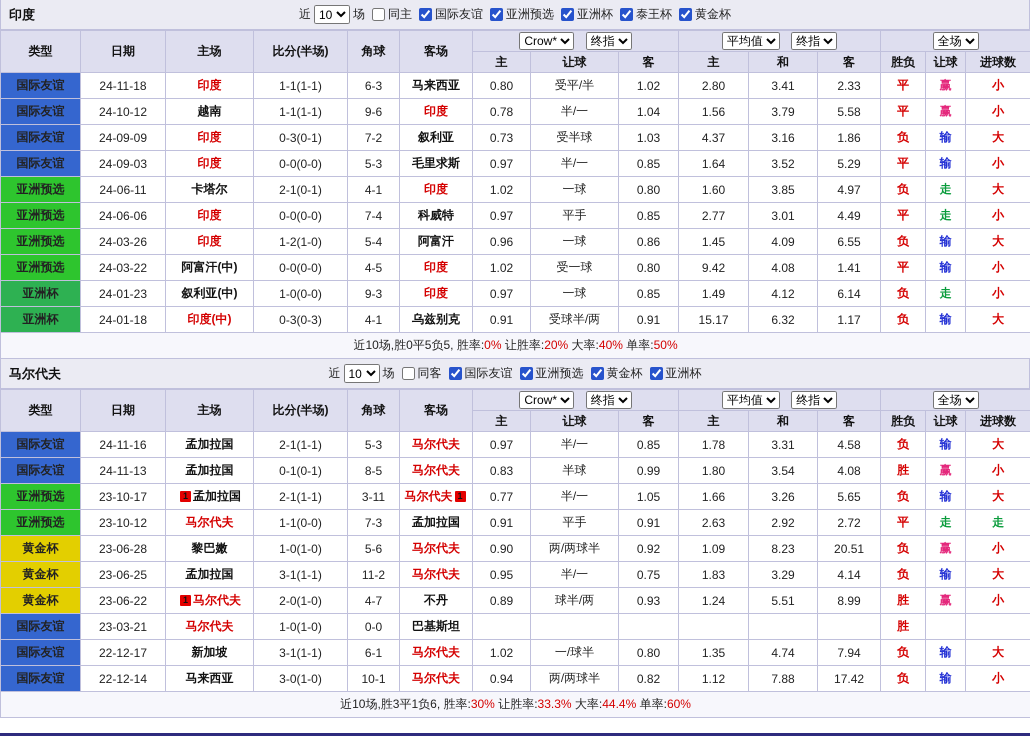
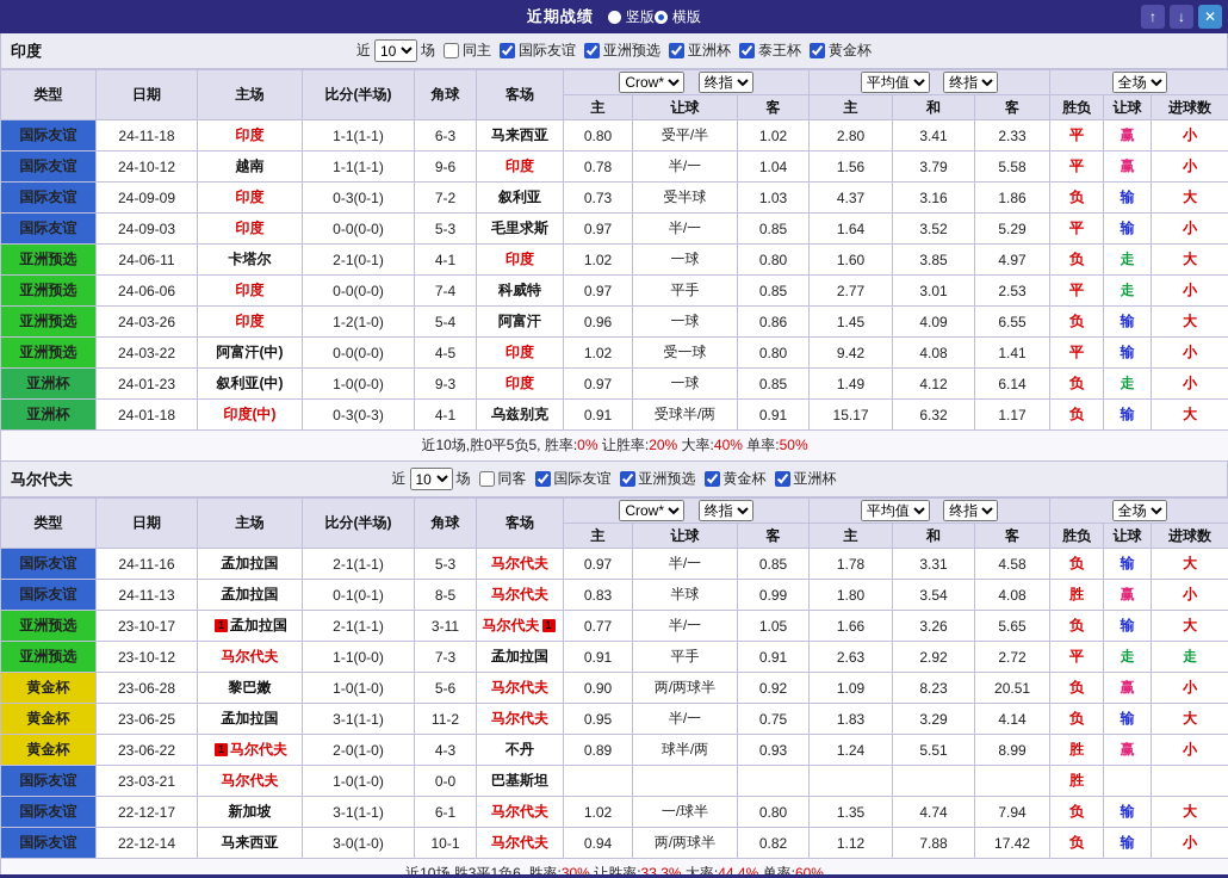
+ 近期战绩
+ 竖版
+ 横版
+ ↑
+ ↓
+ ✕
  印度
  近
  10
  场
  同主
  国际友谊
  亚洲预选
  亚洲杯
  泰王杯
  黄金杯
  类型	日期	主场	比分(半场)	角球	客场	Crow* 终指	平均值 终指	全场
  主	让球	客	主	和	客	胜负	让球	进球数
  国际友谊	24-11-18	印度	1-1(1-1)	6-3	马来西亚	0.80	受平/半	1.02	2.80	3.41	2.33	平	赢	小
  国际友谊	24-10-12	越南	1-1(1-1)	9-6	印度	0.78	半/一	1.04	1.56	3.79	5.58	平	赢	小
  国际友谊	24-09-09	印度	0-3(0-1)	7-2	叙利亚	0.73	受半球	1.03	4.37	3.16	1.86	负	输	大
  国际友谊	24-09-03	印度	0-0(0-0)	5-3	毛里求斯	0.97	半/一	0.85	1.64	3.52	5.29	平	输	小
  亚洲预选	24-06-11	卡塔尔	2-1(0-1)	4-1	印度	1.02	一球	0.80	1.60	3.85	4.97	负	走	大
- 亚洲预选	24-06-06	印度	0-0(0-0)	7-4	科威特	0.97	平手	0.85	2.77	3.01	4.49	平	走	小
+ 亚洲预选	24-06-06	印度	0-0(0-0)	7-4	科威特	0.97	平手	0.85	2.77	3.01	2.53	平	走	小
  亚洲预选	24-03-26	印度	1-2(1-0)	5-4	阿富汗	0.96	一球	0.86	1.45	4.09	6.55	负	输	大
  亚洲预选	24-03-22	阿富汗(中)	0-0(0-0)	4-5	印度	1.02	受一球	0.80	9.42	4.08	1.41	平	输	小
  亚洲杯	24-01-23	叙利亚(中)	1-0(0-0)	9-3	印度	0.97	一球	0.85	1.49	4.12	6.14	负	走	小
  亚洲杯	24-01-18	印度(中)	0-3(0-3)	4-1	乌兹别克	0.91	受球半/两	0.91	15.17	6.32	1.17	负	输	大
  近10场,胜0平5负5, 胜率:0% 让胜率:20% 大率:40% 单率:50%
  马尔代夫
  近
  10
  场
  同客
  国际友谊
  亚洲预选
  黄金杯
  亚洲杯
  类型	日期	主场	比分(半场)	角球	客场	Crow* 终指	平均值 终指	全场
  主	让球	客	主	和	客	胜负	让球	进球数
  国际友谊	24-11-16	孟加拉国	2-1(1-1)	5-3	马尔代夫	0.97	半/一	0.85	1.78	3.31	4.58	负	输	大
  国际友谊	24-11-13	孟加拉国	0-1(0-1)	8-5	马尔代夫	0.83	半球	0.99	1.80	3.54	4.08	胜	赢	小
  亚洲预选	23-10-17	1 孟加拉国	2-1(1-1)	3-11	马尔代夫 1	0.77	半/一	1.05	1.66	3.26	5.65	负	输	大
  亚洲预选	23-10-12	马尔代夫	1-1(0-0)	7-3	孟加拉国	0.91	平手	0.91	2.63	2.92	2.72	平	走	走
  黄金杯	23-06-28	黎巴嫩	1-0(1-0)	5-6	马尔代夫	0.90	两/两球半	0.92	1.09	8.23	20.51	负	赢	小
  黄金杯	23-06-25	孟加拉国	3-1(1-1)	11-2	马尔代夫	0.95	半/一	0.75	1.83	3.29	4.14	负	输	大
- 黄金杯	23-06-22	1 马尔代夫	2-0(1-0)	4-7	不丹	0.89	球半/两	0.93	1.24	5.51	8.99	胜	赢	小
+ 黄金杯	23-06-22	1 马尔代夫	2-0(1-0)	4-3	不丹	0.89	球半/两	0.93	1.24	5.51	8.99	胜	赢	小
  国际友谊	23-03-21	马尔代夫	1-0(1-0)	0-0	巴基斯坦							胜
  国际友谊	22-12-17	新加坡	3-1(1-1)	6-1	马尔代夫	1.02	一/球半	0.80	1.35	4.74	7.94	负	输	大
  国际友谊	22-12-14	马来西亚	3-0(1-0)	10-1	马尔代夫	0.94	两/两球半	0.82	1.12	7.88	17.42	负	输	小
  近10场,胜3平1负6, 胜率:30% 让胜率:33.3% 大率:44.4% 单率:60%
